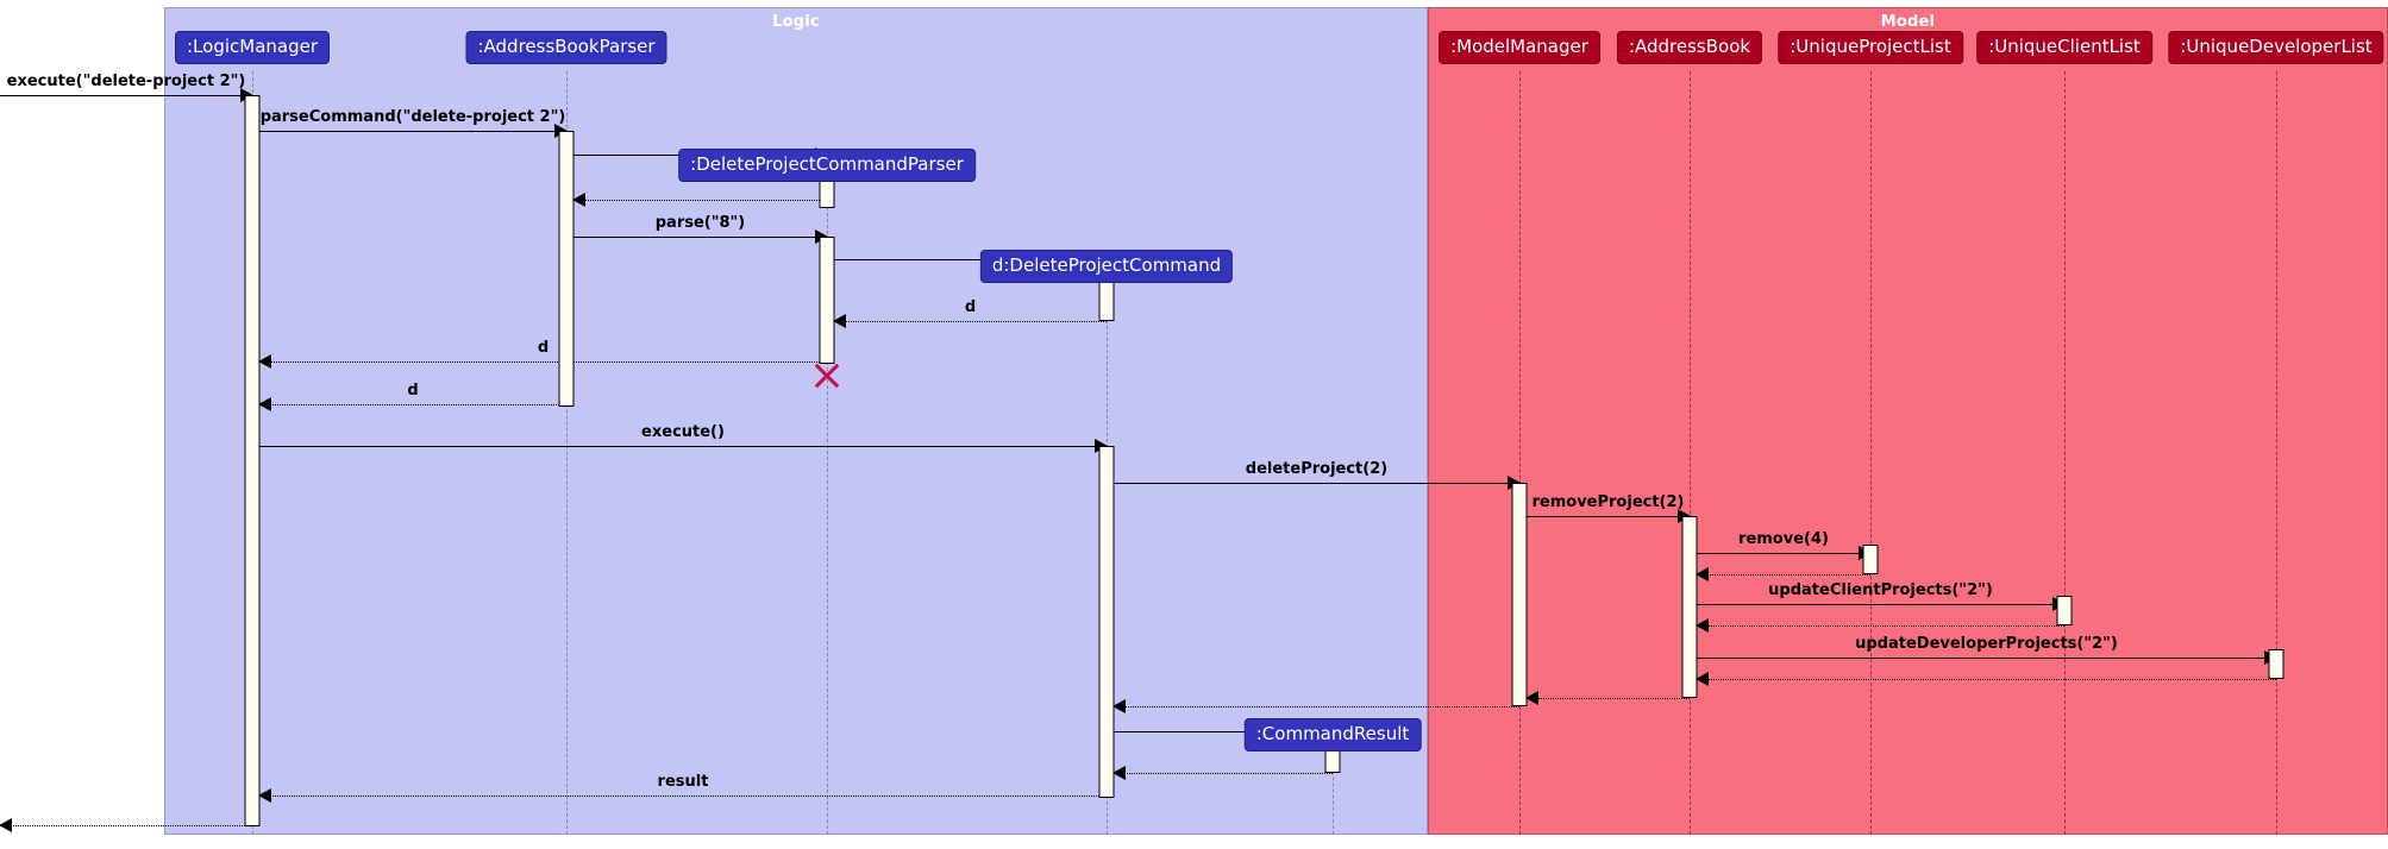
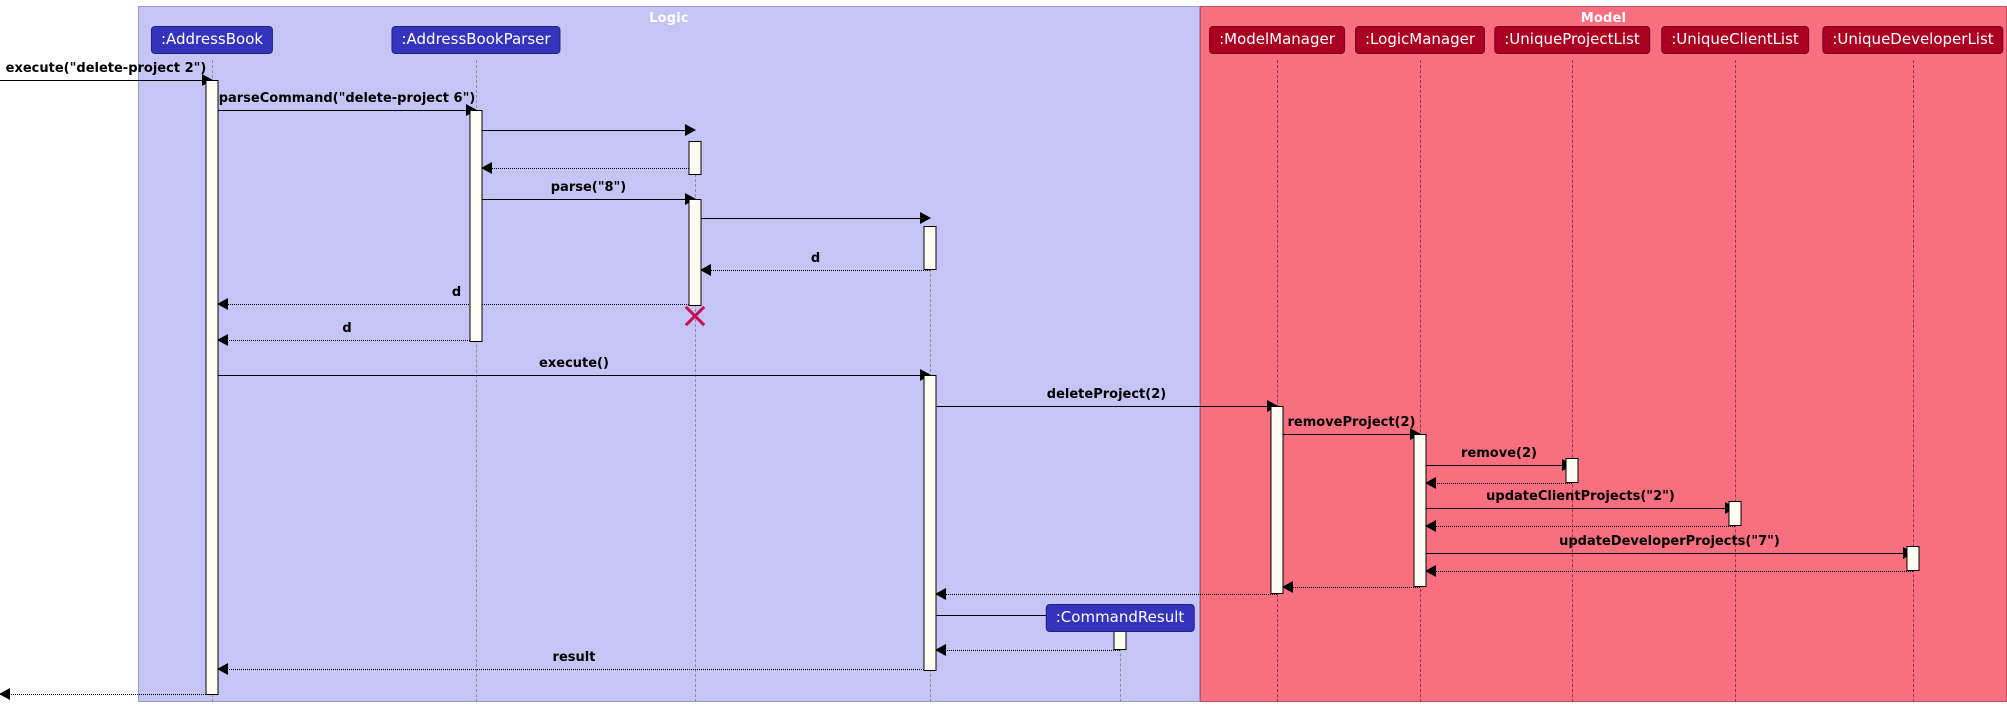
  Logic
  Model
  execute("delete-project 2")
- parseCommand("delete-project 2")
+ parseCommand("delete-project 6")
  parse("8")
  d
  d
  d
  execute()
  deleteProject(2)
  removeProject(2)
- remove(4)
+ remove(2)
  updateClientProjects("2")
- updateDeveloperProjects("2")
+ updateDeveloperProjects("7")
  result
- :LogicManager
+ :AddressBook
  :AddressBookParser
- :DeleteProjectCommandParser
- d:DeleteProjectCommand
  :CommandResult
  :ModelManager
- :AddressBook
+ :LogicManager
  :UniqueProjectList
  :UniqueClientList
  :UniqueDeveloperList
